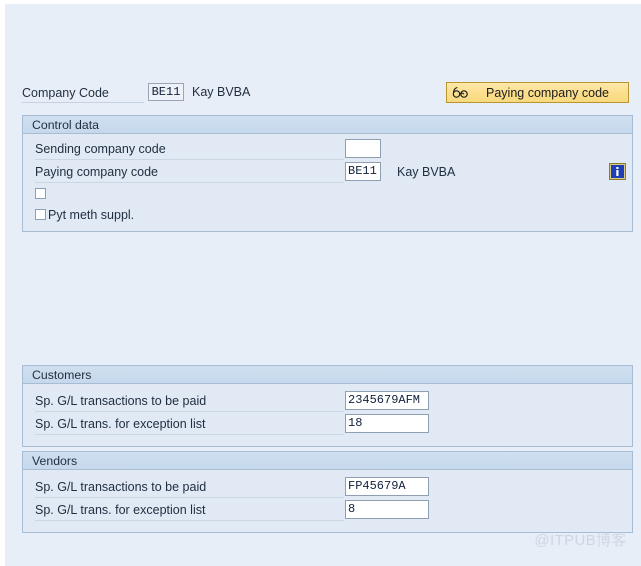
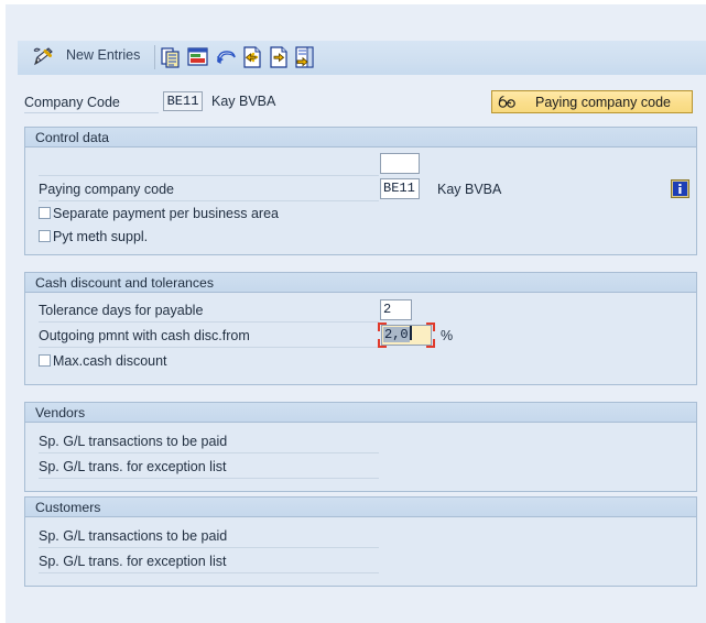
+ New Entries
  Company Code
  BE11
  Kay BVBA
  Paying company code
  Control data
- Sending company code
  Paying company code
  BE11
  Kay BVBA
+ Separate payment per business area
  Pyt meth suppl.
+ Cash discount and tolerances
+ Tolerance days for payable
+ 2
+ Outgoing pmnt with cash disc.from
+ 2,0
+ %
+ Max.cash discount
- Customers
+ Vendors
  Sp. G/L transactions to be paid
- 2345679AFM
  Sp. G/L trans. for exception list
- 18
- Vendors
+ Customers
  Sp. G/L transactions to be paid
- FP45679A
  Sp. G/L trans. for exception list
- 8
- @ITPUB博客
